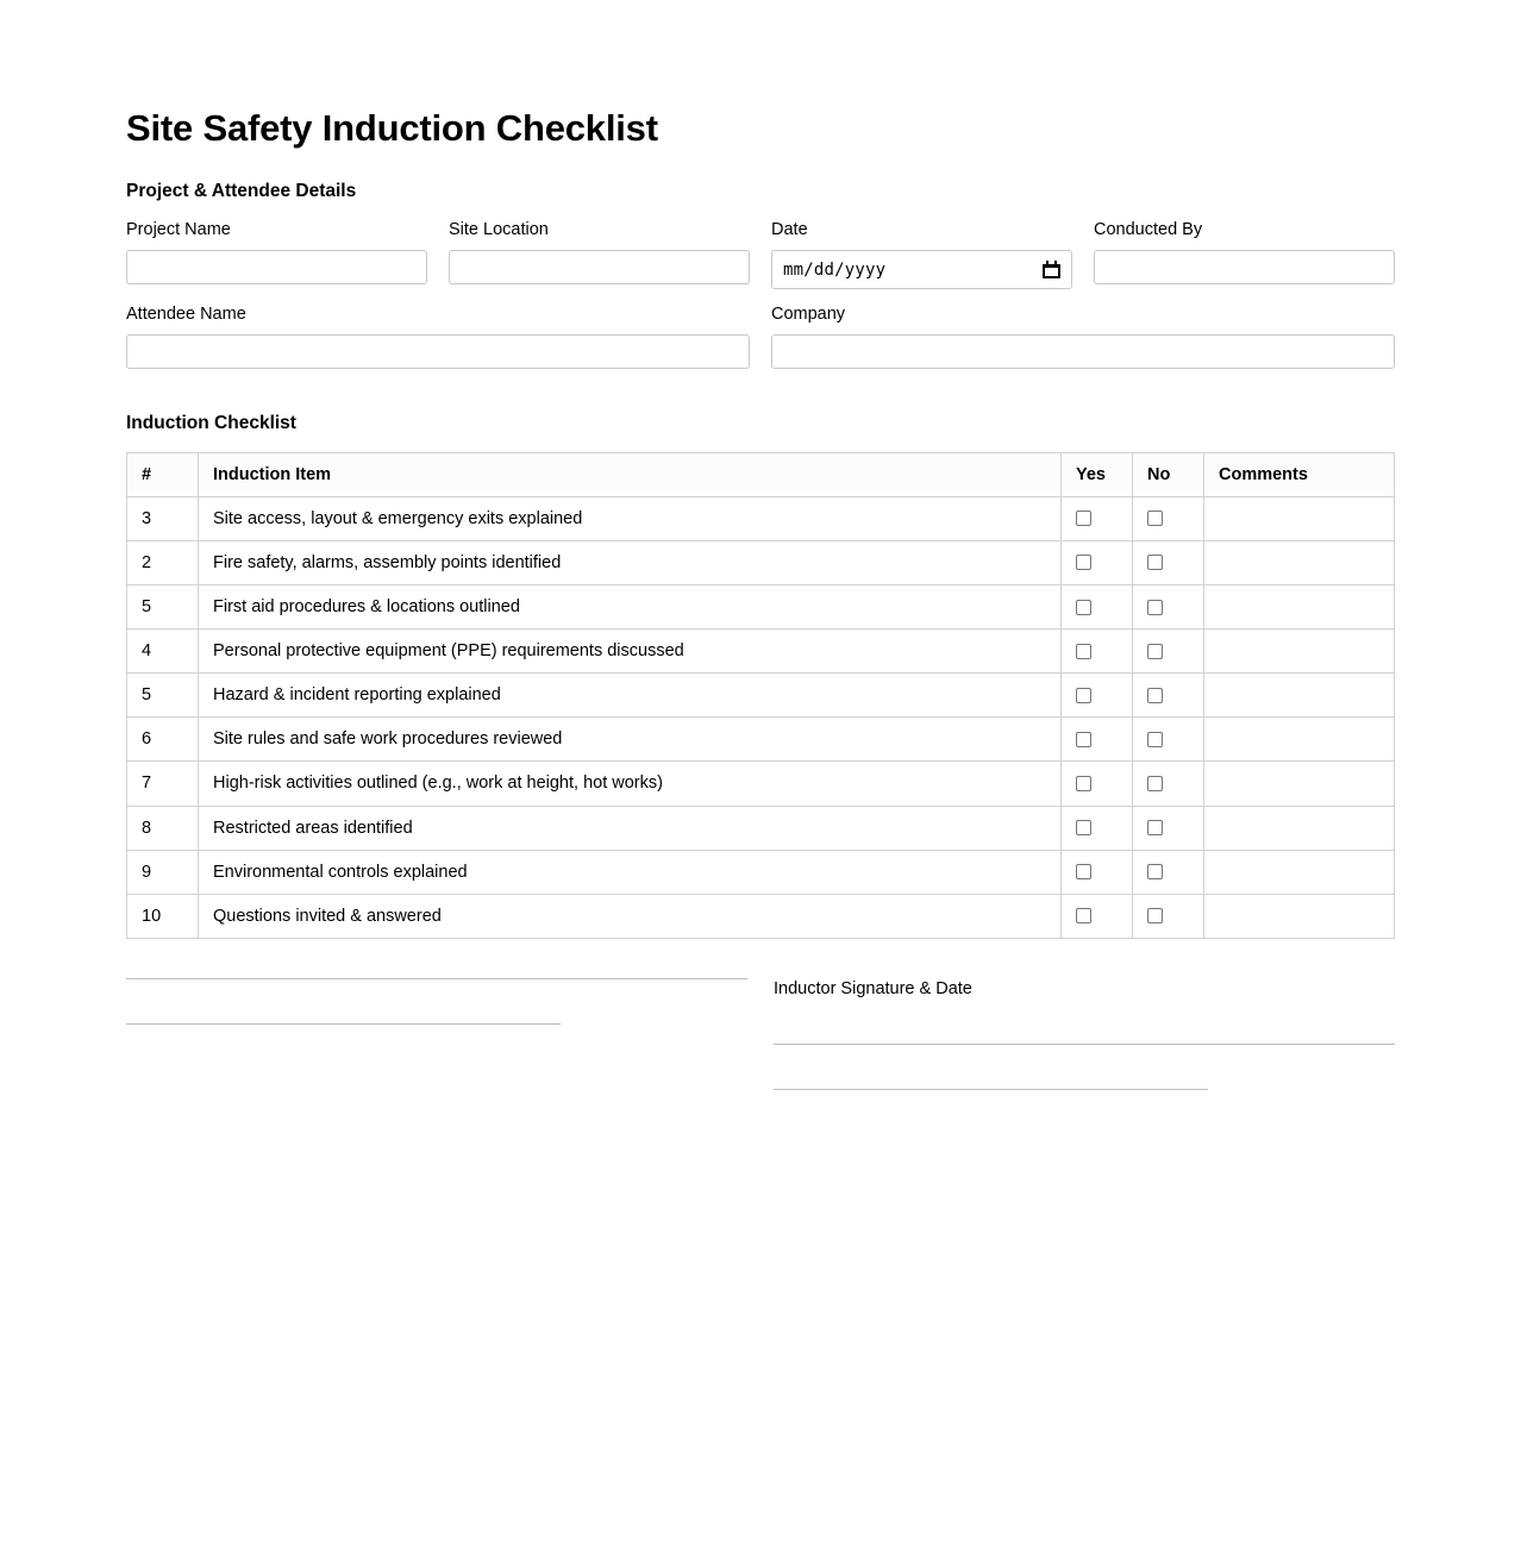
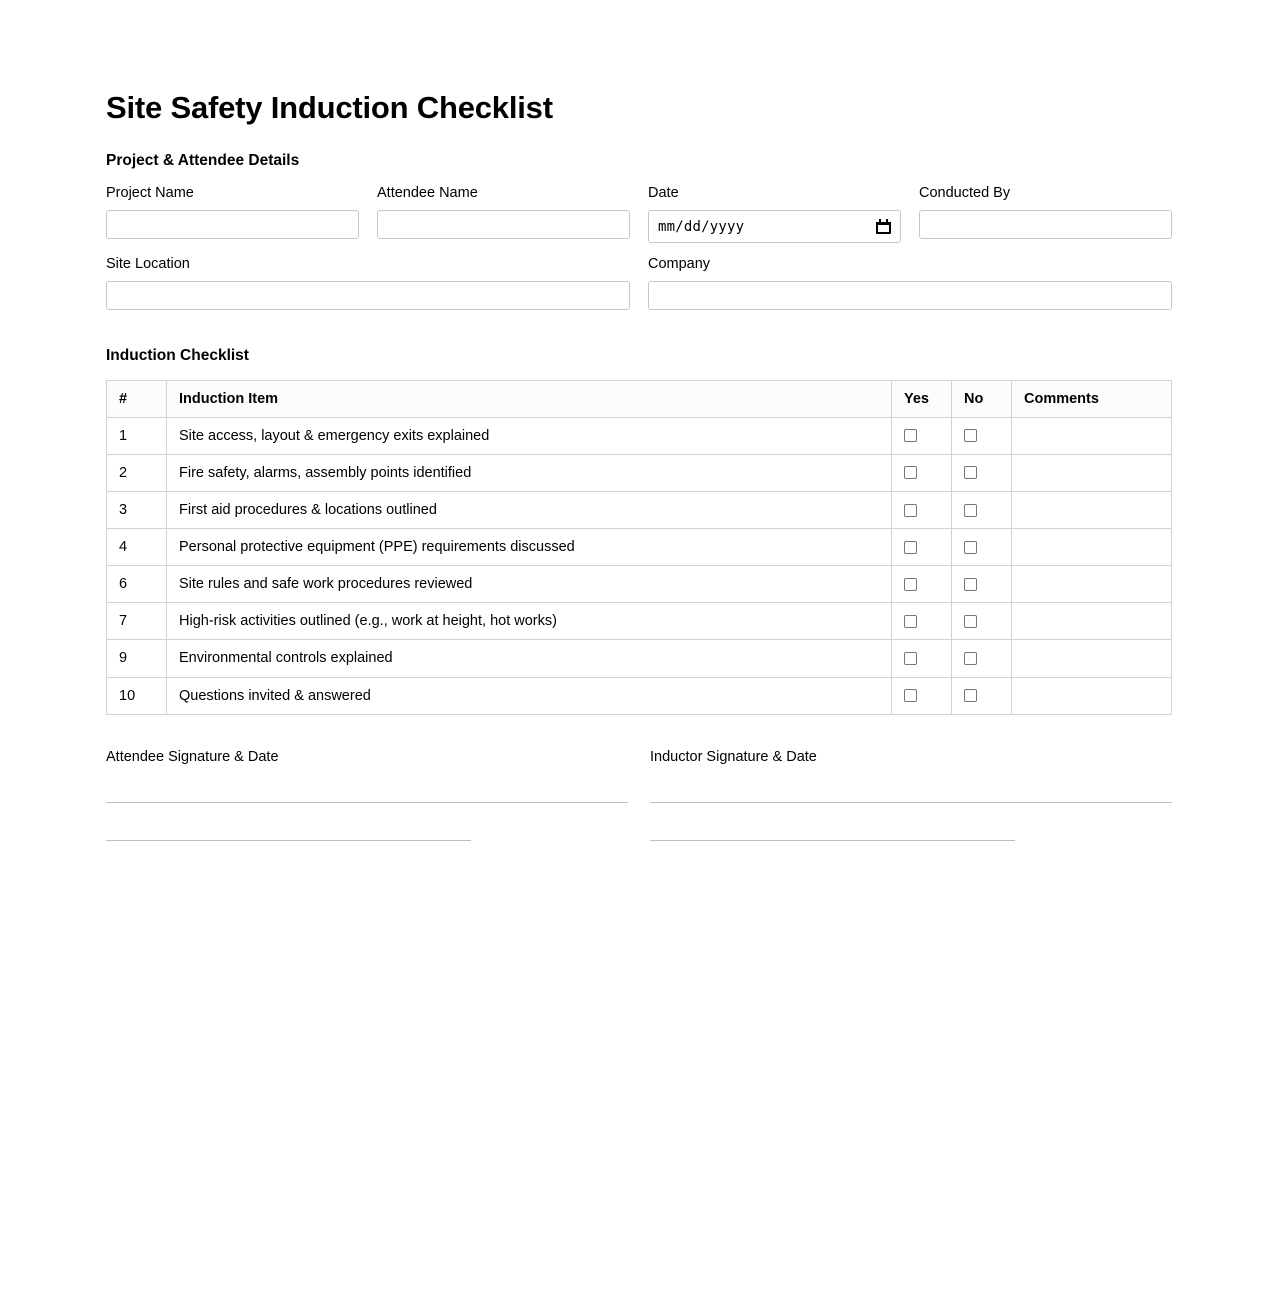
  Site Safety Induction Checklist
  Project & Attendee Details
  Project Name
- Site Location
+ Attendee Name
  Date
  mm/dd/yyyy
  Conducted By
- Attendee Name
+ Site Location
  Company
  Induction Checklist
  #	Induction Item	Yes	No	Comments
- 3	Site access, layout & emergency exits explained
+ 1	Site access, layout & emergency exits explained
  2	Fire safety, alarms, assembly points identified
- 5	First aid procedures & locations outlined
+ 3	First aid procedures & locations outlined
  4	Personal protective equipment (PPE) requirements discussed
- 5	Hazard & incident reporting explained
  6	Site rules and safe work procedures reviewed
  7	High-risk activities outlined (e.g., work at height, hot works)
- 8	Restricted areas identified
  9	Environmental controls explained
  10	Questions invited & answered
+ Attendee Signature & Date
  Inductor Signature & Date
